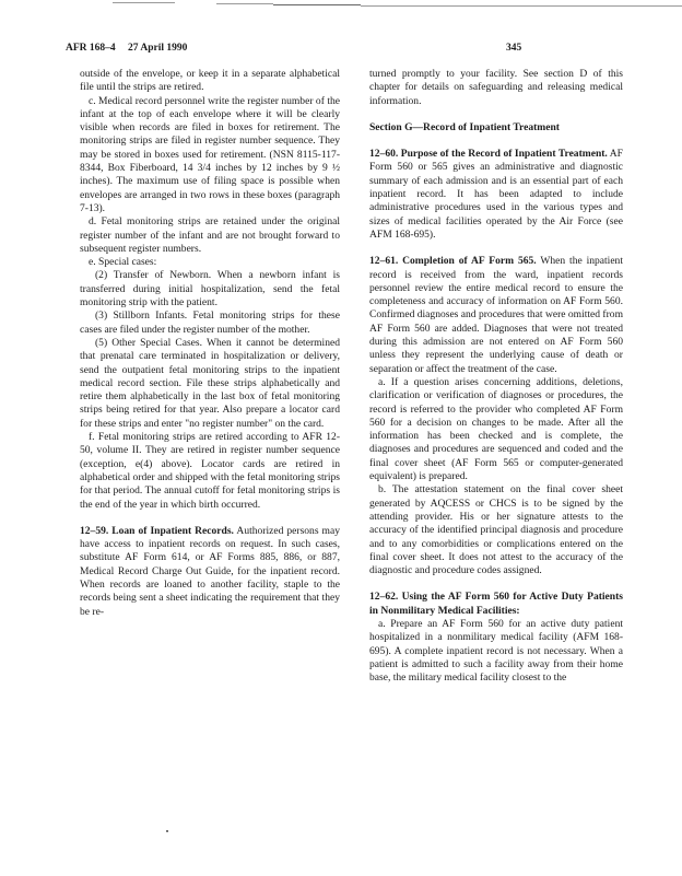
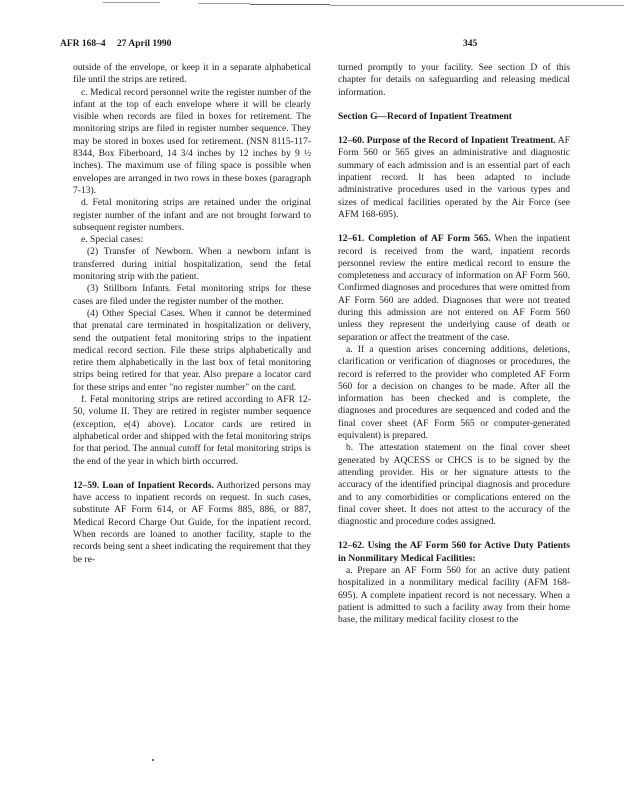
  AFR 168–4
  27 April 1990
  345
  outside of the envelope, or keep it in a separate alphabetical file until the strips are retired.
  c. Medical record personnel write the register number of the infant at the top of each envelope where it will be clearly visible when records are filed in boxes for retirement. The monitoring strips are filed in register number sequence. They may be stored in boxes used for retirement. (NSN 8115-117-8344, Box Fiberboard, 14 3/4 inches by 12 inches by 9 ½ inches). The maximum use of filing space is possible when envelopes are arranged in two rows in these boxes (paragraph 7-13).
  d. Fetal monitoring strips are retained under the original register number of the infant and are not brought forward to subsequent register numbers.
  e. Special cases:
  (2) Transfer of Newborn. When a newborn infant is transferred during initial hospitalization, send the fetal monitoring strip with the patient.
  (3) Stillborn Infants. Fetal monitoring strips for these cases are filed under the register number of the mother.
- (5) Other Special Cases. When it cannot be determined that prenatal care terminated in hospitalization or delivery, send the outpatient fetal monitoring strips to the inpatient medical record section. File these strips alphabetically and retire them alphabetically in the last box of fetal monitoring strips being retired for that year. Also prepare a locator card for these strips and enter "no register number" on the card.
+ (4) Other Special Cases. When it cannot be determined that prenatal care terminated in hospitalization or delivery, send the outpatient fetal monitoring strips to the inpatient medical record section. File these strips alphabetically and retire them alphabetically in the last box of fetal monitoring strips being retired for that year. Also prepare a locator card for these strips and enter "no register number" on the card.
  f. Fetal monitoring strips are retired according to AFR 12-50, volume II. They are retired in register number sequence (exception, e(4) above). Locator cards are retired in alphabetical order and shipped with the fetal monitoring strips for that period. The annual cutoff for fetal monitoring strips is the end of the year in which birth occurred.
  12–59. Loan of Inpatient Records. Authorized persons may have access to inpatient records on request. In such cases, substitute AF Form 614, or AF Forms 885, 886, or 887, Medical Record Charge Out Guide, for the inpatient record. When records are loaned to another facility, staple to the records being sent a sheet indicating the requirement that they be re-
  turned promptly to your facility. See section D of this chapter for details on safeguarding and releasing medical information.
  Section G—Record of Inpatient Treatment
  12–60. Purpose of the Record of Inpatient Treatment. AF Form 560 or 565 gives an administrative and diagnostic summary of each admission and is an essential part of each inpatient record. It has been adapted to include administrative procedures used in the various types and sizes of medical facilities operated by the Air Force (see AFM 168-695).
  12–61. Completion of AF Form 565. When the inpatient record is received from the ward, inpatient records personnel review the entire medical record to ensure the completeness and accuracy of information on AF Form 560. Confirmed diagnoses and procedures that were omitted from AF Form 560 are added. Diagnoses that were not treated during this admission are not entered on AF Form 560 unless they represent the underlying cause of death or separation or affect the treatment of the case.
  a. If a question arises concerning additions, deletions, clarification or verification of diagnoses or procedures, the record is referred to the provider who completed AF Form 560 for a decision on changes to be made. After all the information has been checked and is complete, the diagnoses and procedures are sequenced and coded and the final cover sheet (AF Form 565 or computer-generated equivalent) is prepared.
  b. The attestation statement on the final cover sheet generated by AQCESS or CHCS is to be signed by the attending provider. His or her signature attests to the accuracy of the identified principal diagnosis and procedure and to any comorbidities or complications entered on the final cover sheet. It does not attest to the accuracy of the diagnostic and procedure codes assigned.
  12–62. Using the AF Form 560 for Active Duty Patients in Nonmilitary Medical Facilities:
  a. Prepare an AF Form 560 for an active duty patient hospitalized in a nonmilitary medical facility (AFM 168-695). A complete inpatient record is not necessary. When a patient is admitted to such a facility away from their home base, the military medical facility closest to the
